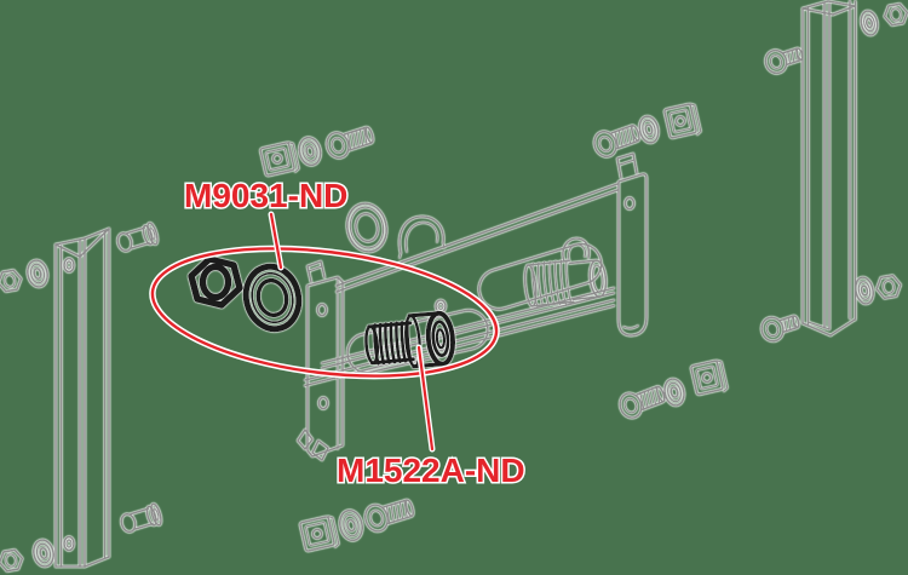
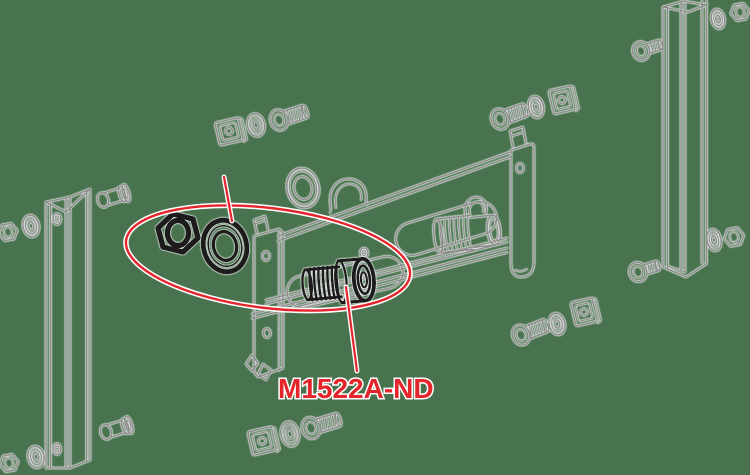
- M9031-ND
  M1522A-ND
